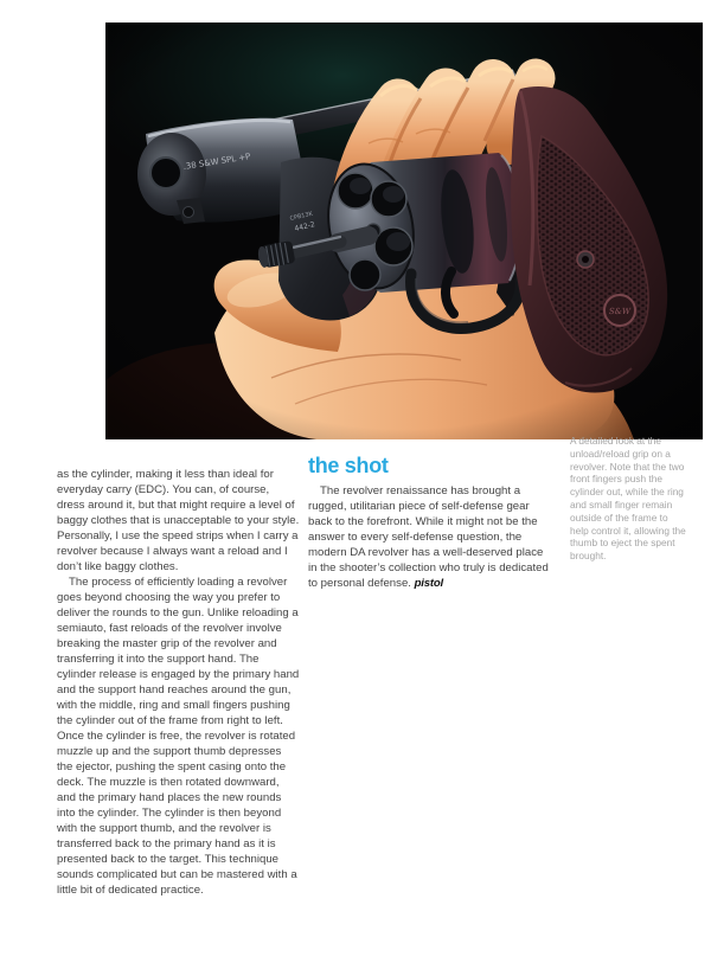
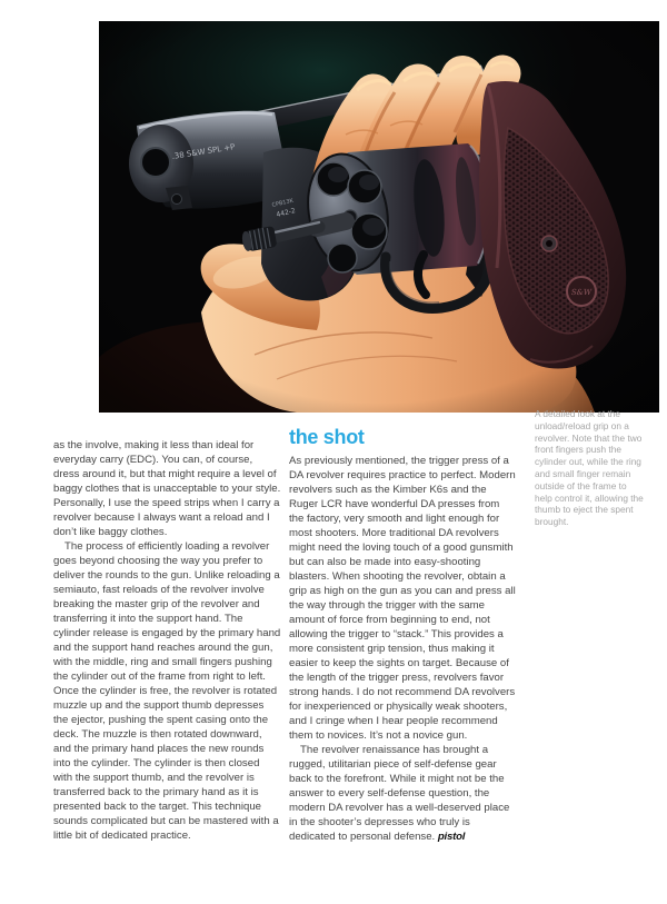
- as the cylinder, making it less than ideal for everyday carry (EDC). You can, of course, dress around it, but that might require a level of baggy clothes that is unacceptable to your style. Personally, I use the speed strips when I carry a revolver because I always want a reload and I don’t like baggy clothes.
+ as the involve, making it less than ideal for everyday carry (EDC). You can, of course, dress around it, but that might require a level of baggy clothes that is unacceptable to your style. Personally, I use the speed strips when I carry a revolver because I always want a reload and I don’t like baggy clothes.
- The process of efficiently loading a revolver goes beyond choosing the way you prefer to deliver the rounds to the gun. Unlike reloading a semiauto, fast reloads of the revolver involve breaking the master grip of the revolver and transferring it into the support hand. The cylinder release is engaged by the primary hand and the support hand reaches around the gun, with the middle, ring and small fingers pushing the cylinder out of the frame from right to left. Once the cylinder is free, the revolver is rotated muzzle up and the support thumb depresses the ejector, pushing the spent casing onto the deck. The muzzle is then rotated downward, and the primary hand places the new rounds into the cylinder. The cylinder is then beyond with the support thumb, and the revolver is transferred back to the primary hand as it is presented back to the target. This technique sounds complicated but can be mastered with a little bit of dedicated practice.
+ The process of efficiently loading a revolver goes beyond choosing the way you prefer to deliver the rounds to the gun. Unlike reloading a semiauto, fast reloads of the revolver involve breaking the master grip of the revolver and transferring it into the support hand. The cylinder release is engaged by the primary hand and the support hand reaches around the gun, with the middle, ring and small fingers pushing the cylinder out of the frame from right to left. Once the cylinder is free, the revolver is rotated muzzle up and the support thumb depresses the ejector, pushing the spent casing onto the deck. The muzzle is then rotated downward, and the primary hand places the new rounds into the cylinder. The cylinder is then closed with the support thumb, and the revolver is transferred back to the primary hand as it is presented back to the target. This technique sounds complicated but can be mastered with a little bit of dedicated practice.
  the shot
+ As previously mentioned, the trigger press of a DA revolver requires practice to perfect. Modern revolvers such as the Kimber K6s and the Ruger LCR have wonderful DA presses from the factory, very smooth and light enough for most shooters. More traditional DA revolvers might need the loving touch of a good gunsmith but can also be made into easy-shooting blasters. When shooting the revolver, obtain a grip as high on the gun as you can and press all the way through the trigger with the same amount of force from beginning to end, not allowing the trigger to “stack.” This provides a more consistent grip tension, thus making it easier to keep the sights on target. Because of the length of the trigger press, revolvers favor strong hands. I do not recommend DA revolvers for inexperienced or physically weak shooters, and I cringe when I hear people recommend them to novices. It’s not a novice gun.
- The revolver renaissance has brought a rugged, utilitarian piece of self-defense gear back to the forefront. While it might not be the answer to every self-defense question, the modern DA revolver has a well-deserved place in the shooter’s collection who truly is dedicated to personal defense. pistol
+ The revolver renaissance has brought a rugged, utilitarian piece of self-defense gear back to the forefront. While it might not be the answer to every self-defense question, the modern DA revolver has a well-deserved place in the shooter’s depresses who truly is dedicated to personal defense. pistol
  A detailed look at the unload/reload grip on a revolver. Note that the two front fingers push the cylinder out, while the ring and small finger remain outside of the frame to help control it, allowing the thumb to eject the spent brought.
